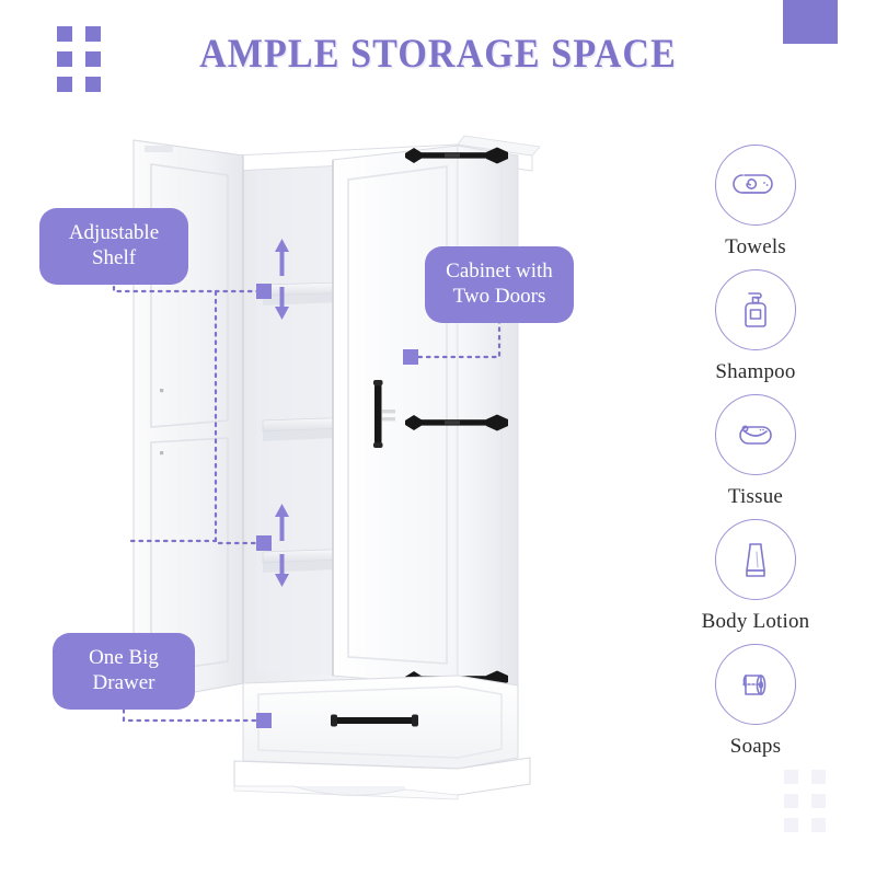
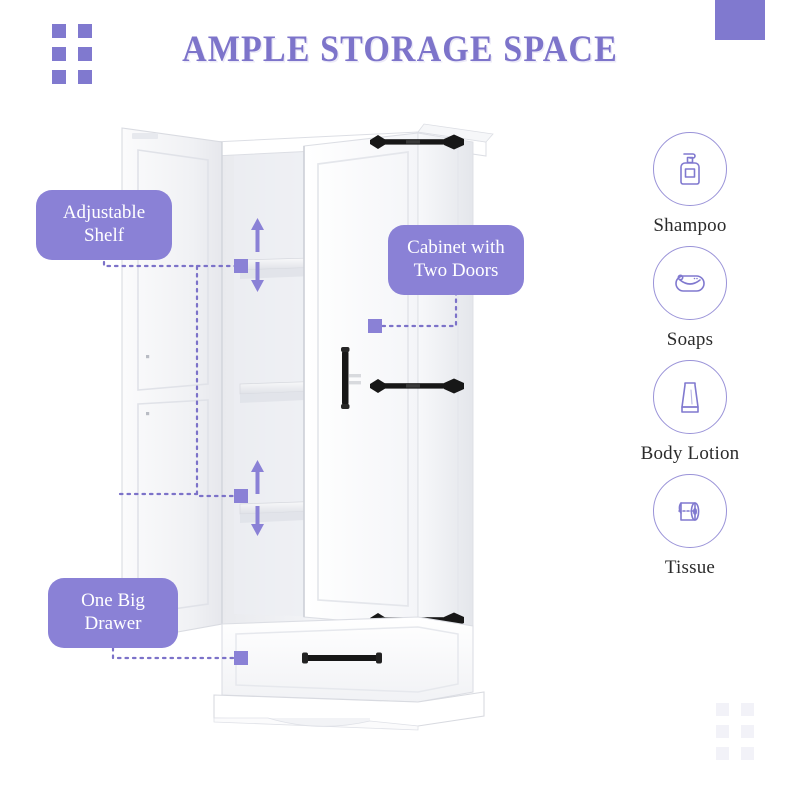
  AMPLE STORAGE SPACE
  Adjustable
  Shelf
  Cabinet with
  Two Doors
  One Big
  Drawer
- Towels
  Shampoo
- Tissue
+ Soaps
  Body Lotion
- Soaps
+ Tissue
